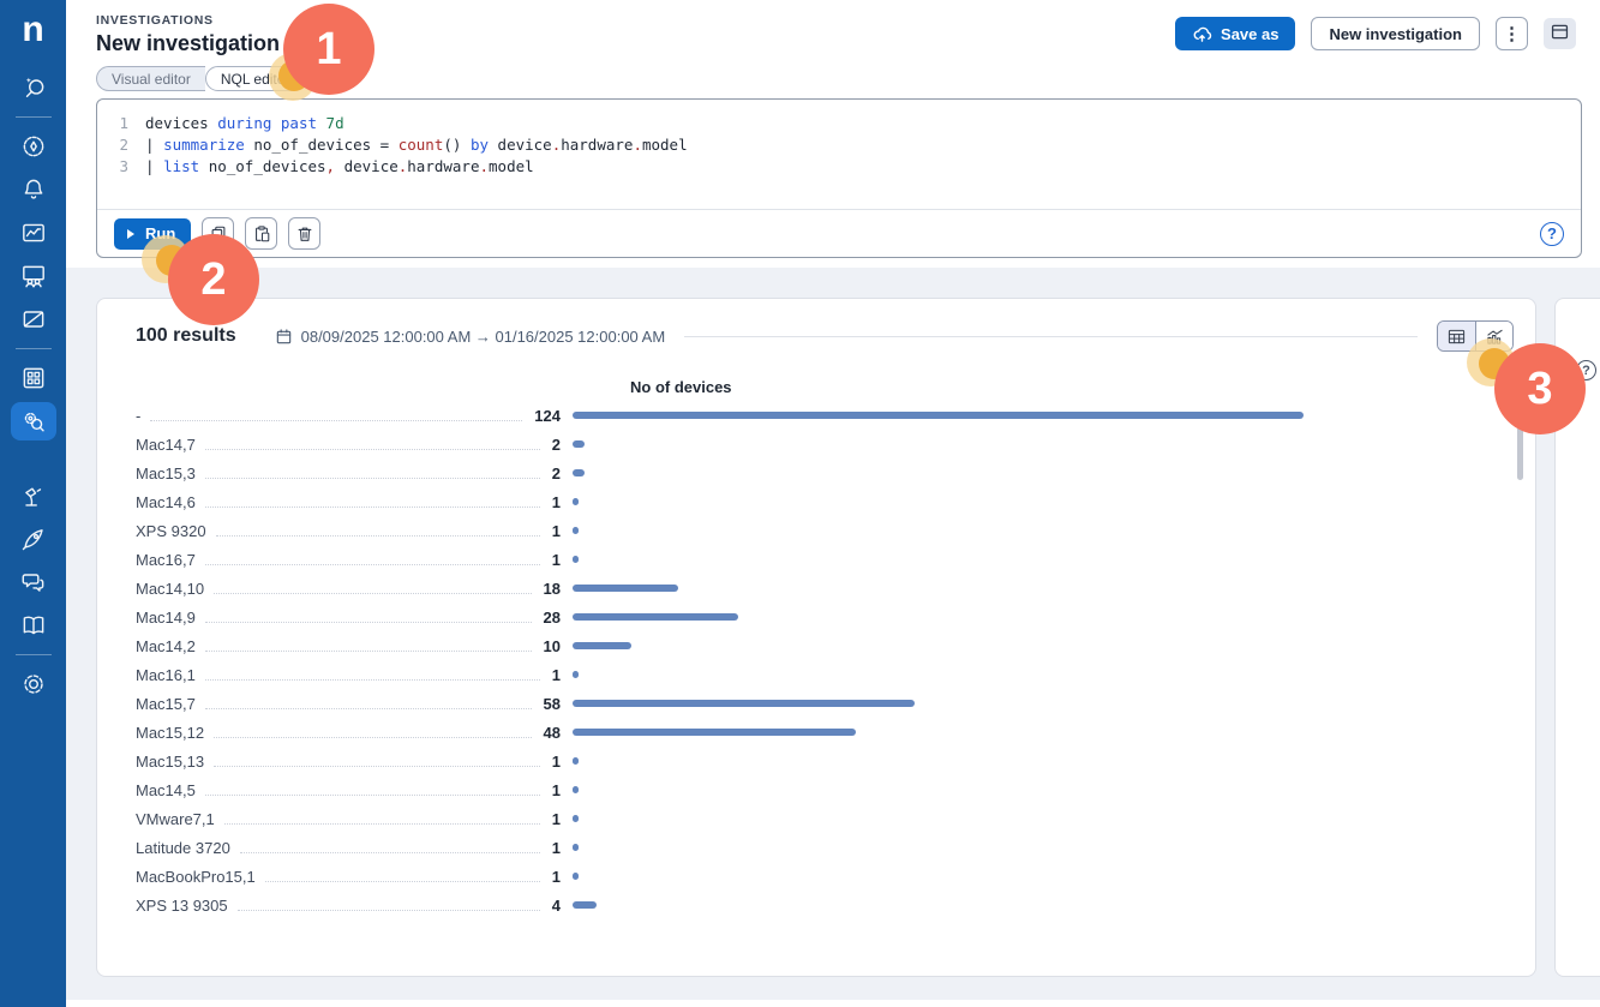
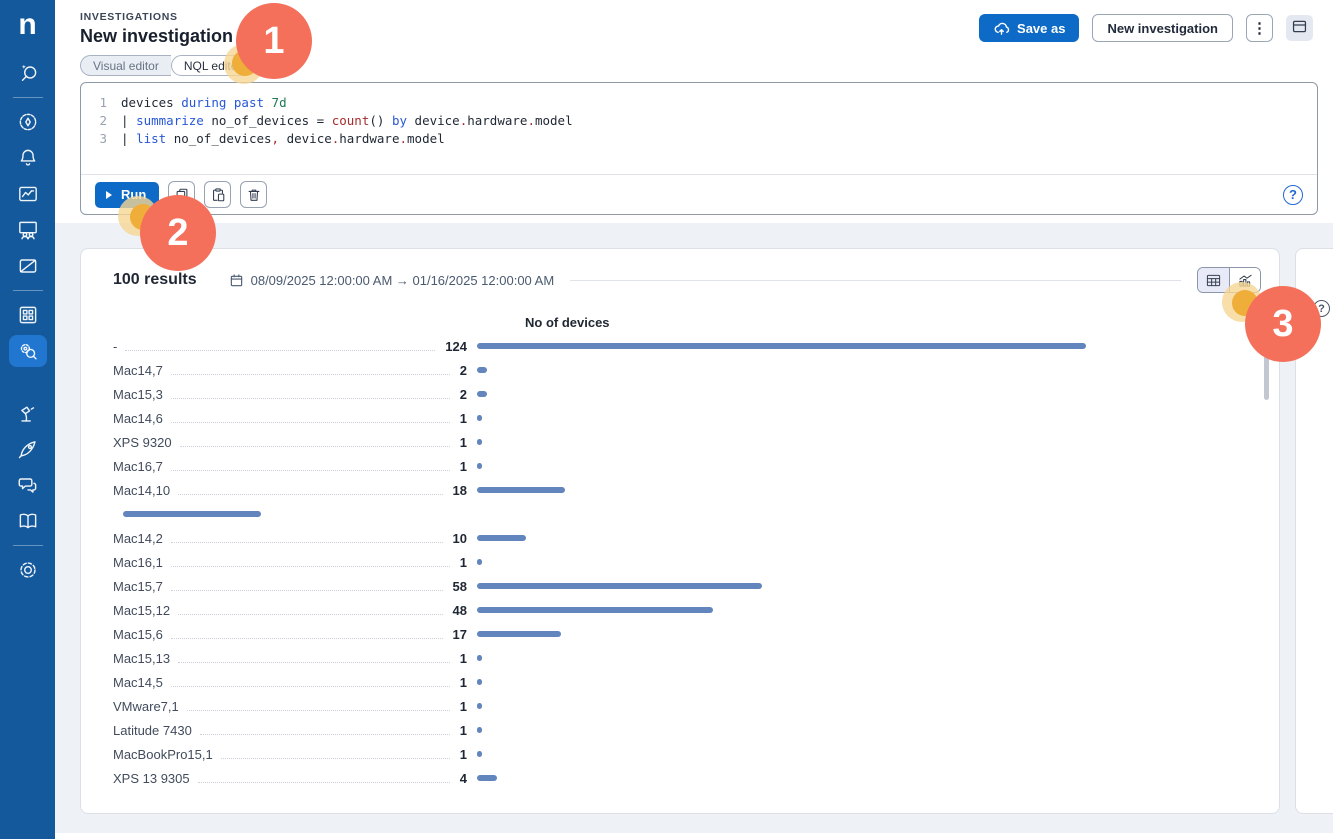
  n
  INVESTIGATIONS
  New investigation
  Save as
  New investigation
  ⋮
  Visual editor
  NQL edit
  1 devices during past 7d
  2 | summarize no_of_devices = count() by device.hardware.model
  3 | list no_of_devices, device.hardware.model
  Run
  ?
  100 results
  08/09/2025 12:00:00 AM → 01/16/2025 12:00:00 AM
  No of devices
  -
  124
  Mac14,7
  2
  Mac15,3
  2
  Mac14,6
  1
  XPS 9320
  1
  Mac16,7
  1
  Mac14,10
  18
- Mac14,9
- 28
  Mac14,2
  10
  Mac16,1
  1
  Mac15,7
  58
  Mac15,12
  48
+ Mac15,6
+ 17
  Mac15,13
  1
  Mac14,5
  1
  VMware7,1
  1
- Latitude 3720
+ Latitude 7430
  1
  MacBookPro15,1
  1
  XPS 13 9305
  4
  ?
  1
  2
  3
